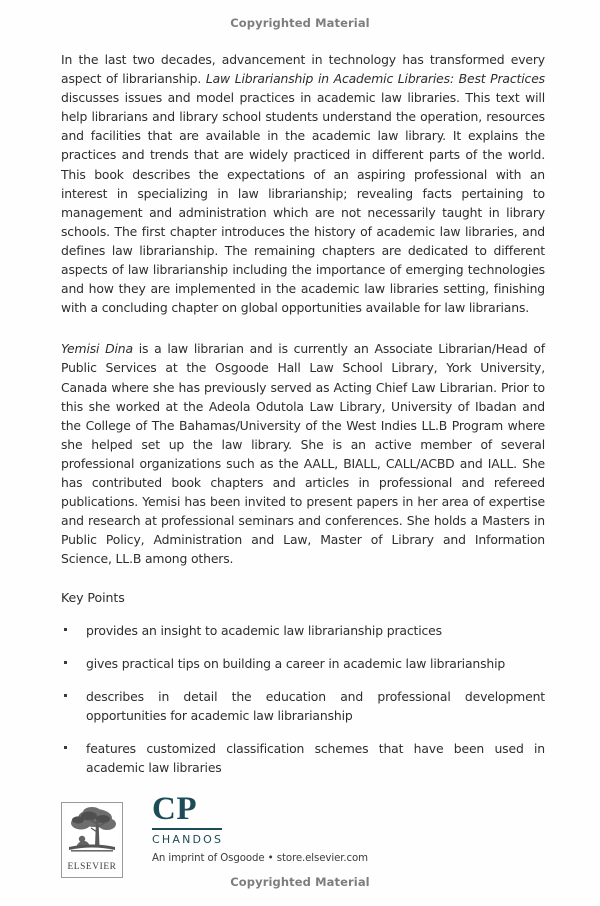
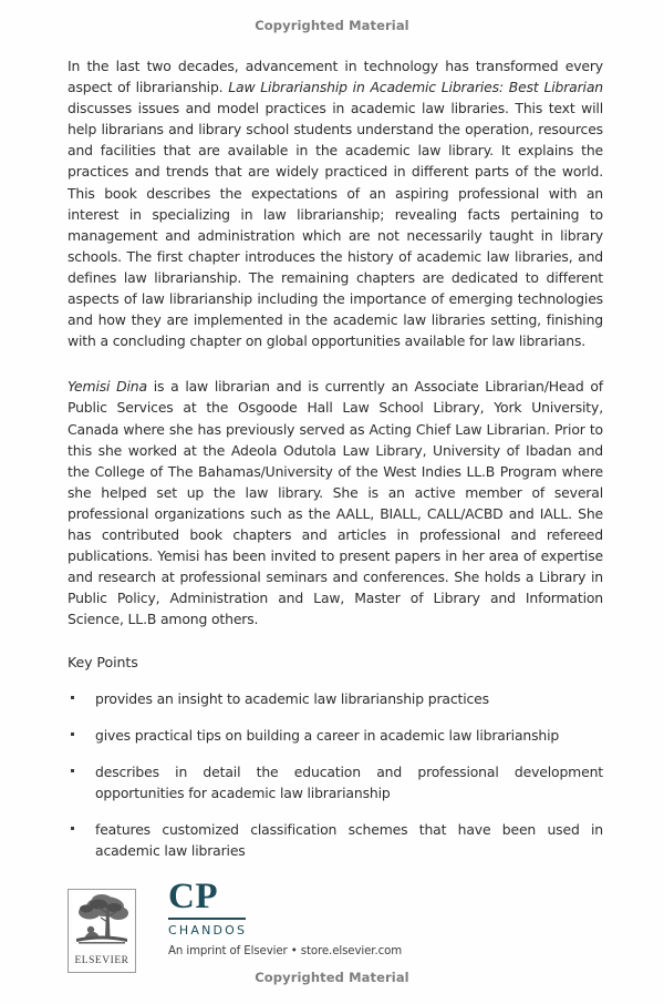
  Copyrighted Material
- In the last two decades, advancement in technology has transformed every aspect of librarianship. Law Librarianship in Academic Libraries: Best Practices discusses issues and model practices in academic law libraries. This text will help librarians and library school students understand the operation, resources and facilities that are available in the academic law library. It explains the practices and trends that are widely practiced in different parts of the world. This book describes the expectations of an aspiring professional with an interest in specializing in law librarianship; revealing facts pertaining to management and administration which are not necessarily taught in library schools. The first chapter introduces the history of academic law libraries, and defines law librarianship. The remaining chapters are dedicated to different aspects of law librarianship including the importance of emerging technologies and how they are implemented in the academic law libraries setting, finishing with a concluding chapter on global opportunities available for law librarians.
+ In the last two decades, advancement in technology has transformed every aspect of librarianship. Law Librarianship in Academic Libraries: Best Librarian discusses issues and model practices in academic law libraries. This text will help librarians and library school students understand the operation, resources and facilities that are available in the academic law library. It explains the practices and trends that are widely practiced in different parts of the world. This book describes the expectations of an aspiring professional with an interest in specializing in law librarianship; revealing facts pertaining to management and administration which are not necessarily taught in library schools. The first chapter introduces the history of academic law libraries, and defines law librarianship. The remaining chapters are dedicated to different aspects of law librarianship including the importance of emerging technologies and how they are implemented in the academic law libraries setting, finishing with a concluding chapter on global opportunities available for law librarians.
- Yemisi Dina is a law librarian and is currently an Associate Librarian/Head of Public Services at the Osgoode Hall Law School Library, York University, Canada where she has previously served as Acting Chief Law Librarian. Prior to this she worked at the Adeola Odutola Law Library, University of Ibadan and the College of The Bahamas/University of the West Indies LL.B Program where she helped set up the law library. She is an active member of several professional organizations such as the AALL, BIALL, CALL/ACBD and IALL. She has contributed book chapters and articles in professional and refereed publications. Yemisi has been invited to present papers in her area of expertise and research at professional seminars and conferences. She holds a Masters in Public Policy, Administration and Law, Master of Library and Information Science, LL.B among others.
+ Yemisi Dina is a law librarian and is currently an Associate Librarian/Head of Public Services at the Osgoode Hall Law School Library, York University, Canada where she has previously served as Acting Chief Law Librarian. Prior to this she worked at the Adeola Odutola Law Library, University of Ibadan and the College of The Bahamas/University of the West Indies LL.B Program where she helped set up the law library. She is an active member of several professional organizations such as the AALL, BIALL, CALL/ACBD and IALL. She has contributed book chapters and articles in professional and refereed publications. Yemisi has been invited to present papers in her area of expertise and research at professional seminars and conferences. She holds a Library in Public Policy, Administration and Law, Master of Library and Information Science, LL.B among others.
  Key Points
  provides an insight to academic law librarianship practices
  gives practical tips on building a career in academic law librarianship
  describes in detail the education and professional development opportunities for academic law librarianship
  features customized classification schemes that have been used in academic law libraries
  ELSEVIER
  CP
  CHANDOS
- An imprint of Osgoode • store.elsevier.com
+ An imprint of Elsevier • store.elsevier.com
  Copyrighted Material
